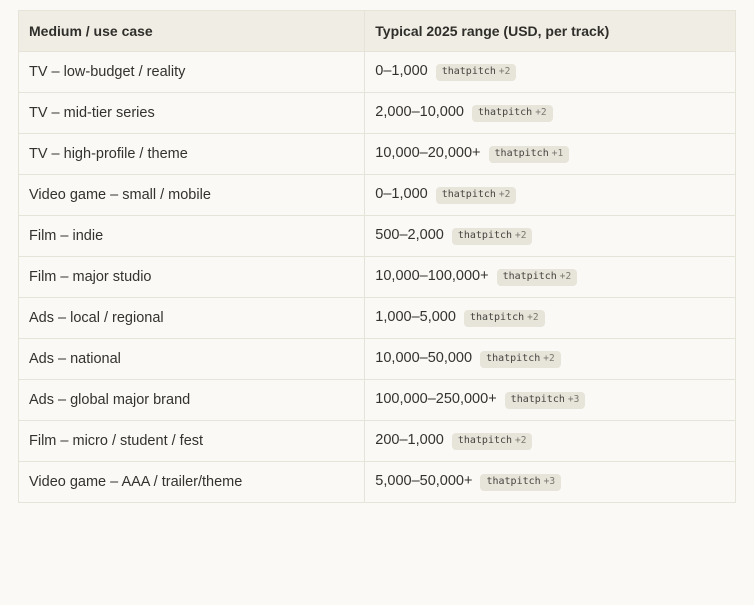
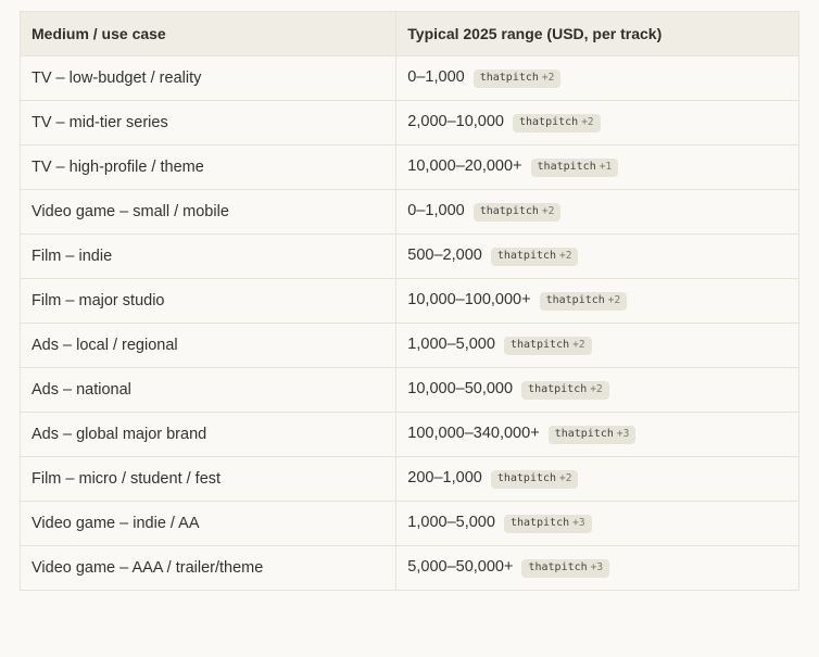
  Medium / use case	Typical 2025 range (USD, per track)
  TV – low-budget / reality	0–1,000 thatpitch +2
  TV – mid-tier series	2,000–10,000 thatpitch +2
  TV – high-profile / theme	10,000–20,000+ thatpitch +1
  Video game – small / mobile	0–1,000 thatpitch +2
  Film – indie	500–2,000 thatpitch +2
  Film – major studio	10,000–100,000+ thatpitch +2
  Ads – local / regional	1,000–5,000 thatpitch +2
  Ads – national	10,000–50,000 thatpitch +2
- Ads – global major brand	100,000–250,000+ thatpitch +3
+ Ads – global major brand	100,000–340,000+ thatpitch +3
  Film – micro / student / fest	200–1,000 thatpitch +2
+ Video game – indie / AA	1,000–5,000 thatpitch +3
  Video game – AAA / trailer/theme	5,000–50,000+ thatpitch +3
